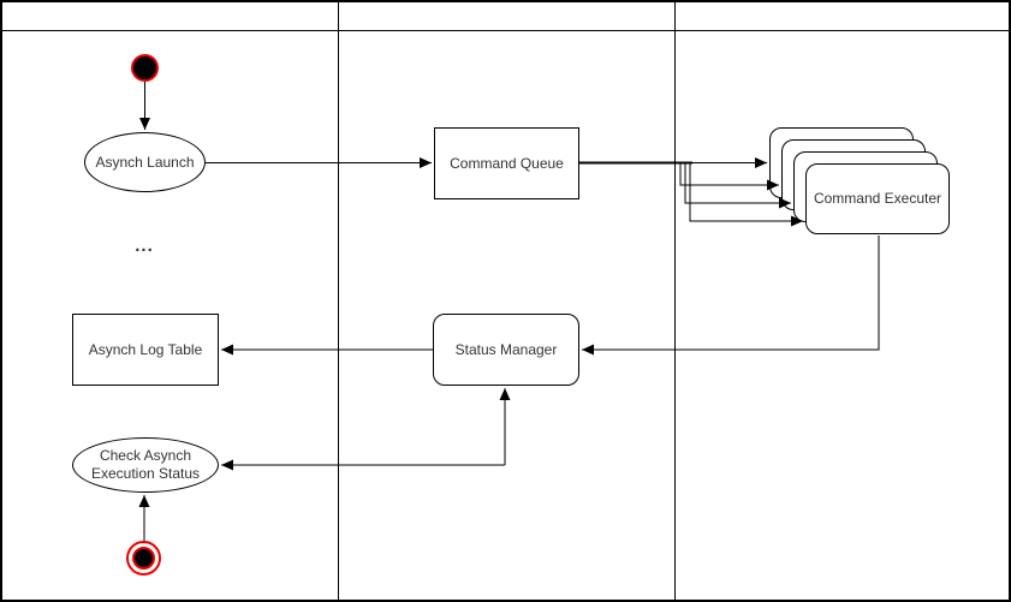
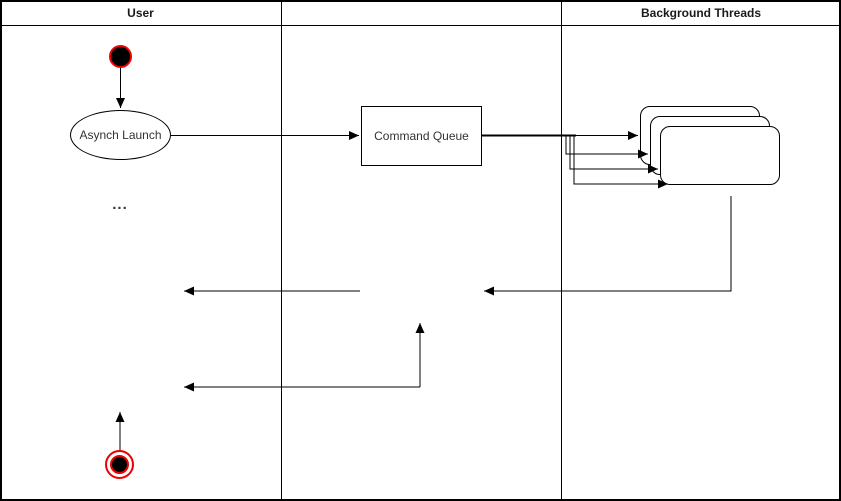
+ User
+ Background Threads
  Asynch Launch
  Command Queue
- Command Executer
  ...
- Asynch Log Table
- Status Manager
- Check Asynch
- Execution Status
